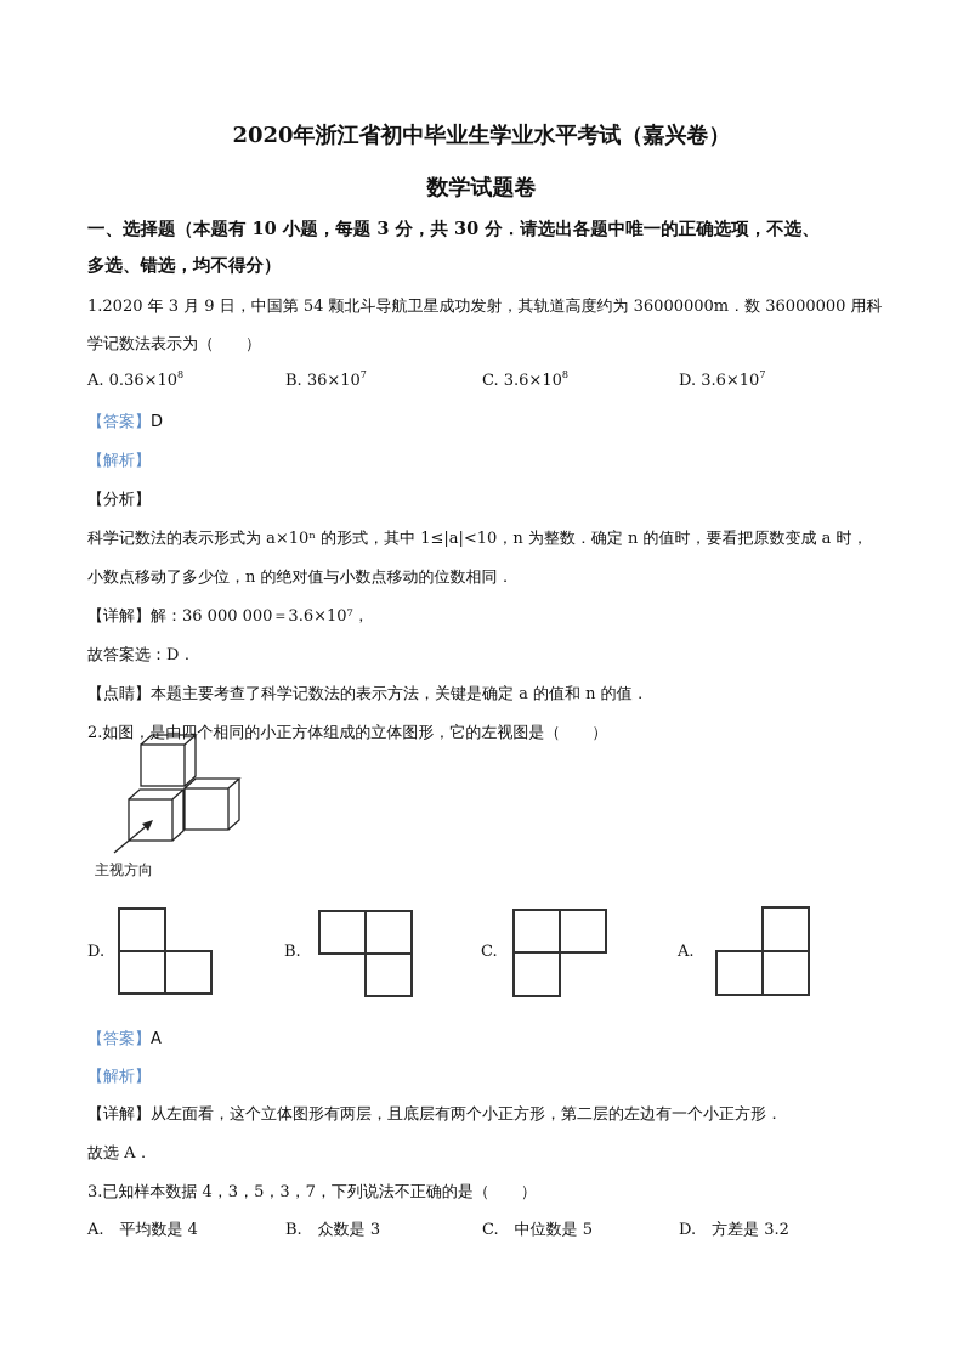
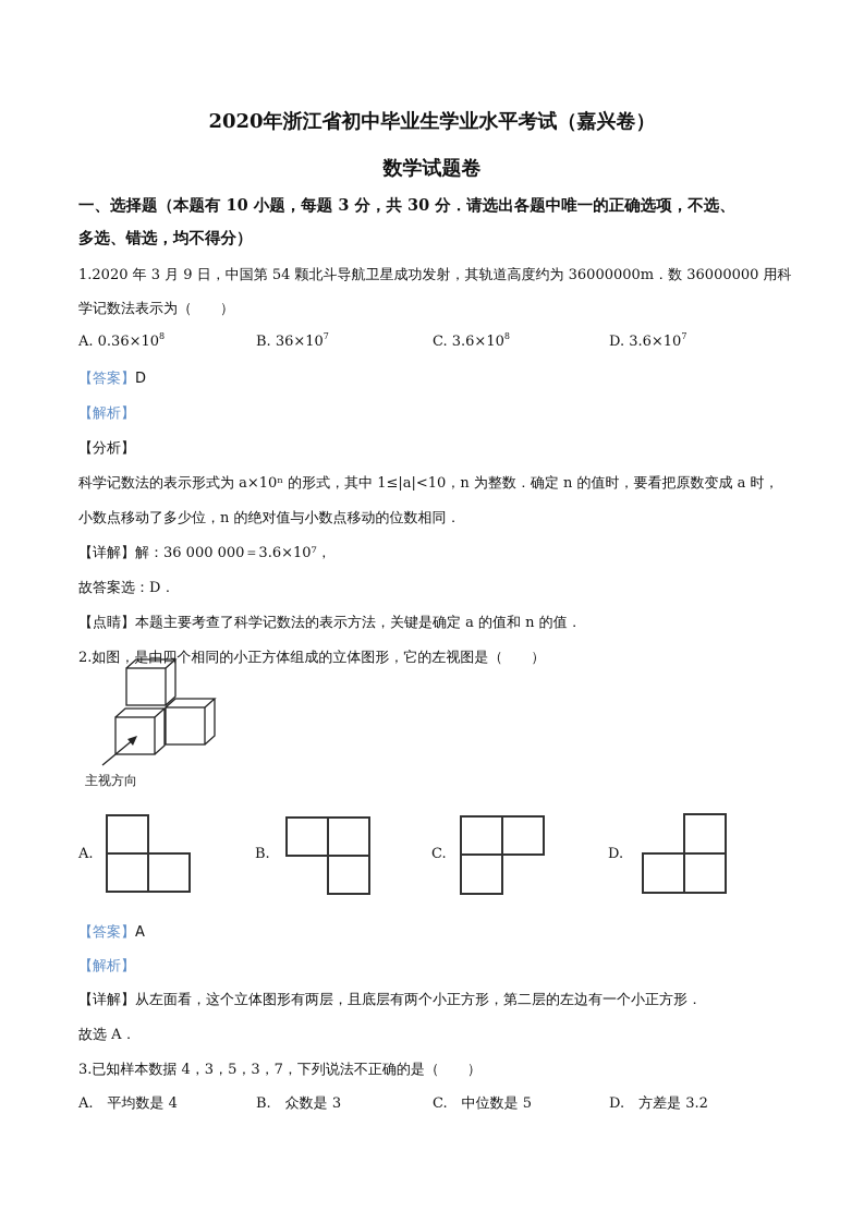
  2020年浙江省初中毕业生学业水平考试（嘉兴卷）
  数学试题卷
  一、选择题（本题有 10 小题，每题 3 分，共 30 分．请选出各题中唯一的正确选项，不选、
  多选、错选，均不得分）
  1.2020 年 3 月 9 日，中国第 54 颗北斗导航卫星成功发射，其轨道高度约为 36000000m．数 36000000 用科
  学记数法表示为（ ）
  A. 0.36×108
  B. 36×107
  C. 3.6×108
  D. 3.6×107
  【答案】D
  【解析】
  【分析】
  科学记数法的表示形式为 a×10ⁿ 的形式，其中 1≤|a|<10，n 为整数．确定 n 的值时，要看把原数变成 a 时，
  小数点移动了多少位，n 的绝对值与小数点移动的位数相同．
  【详解】解：36 000 000＝3.6×10⁷，
  故答案选：D．
  【点睛】本题主要考查了科学记数法的表示方法，关键是确定 a 的值和 n 的值．
  2.如图，是由四个相同的小正方体组成的立体图形，它的左视图是（ ）
  主视方向
- D.
+ A.
  B.
  C.
- A.
+ D.
  【答案】A
  【解析】
  【详解】从左面看，这个立体图形有两层，且底层有两个小正方形，第二层的左边有一个小正方形．
  故选 A．
  3.已知样本数据 4，3，5，3，7，下列说法不正确的是（ ）
  A. 平均数是 4
  B. 众数是 3
  C. 中位数是 5
  D. 方差是 3.2
